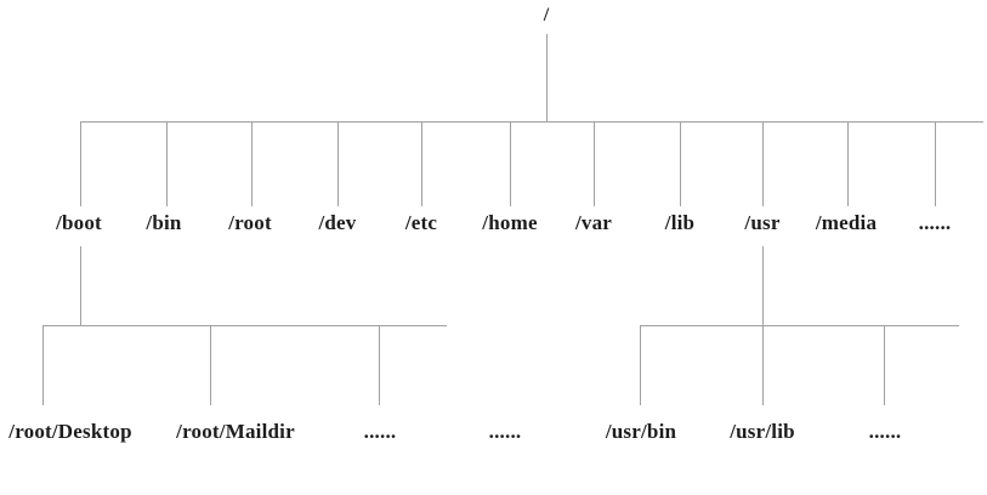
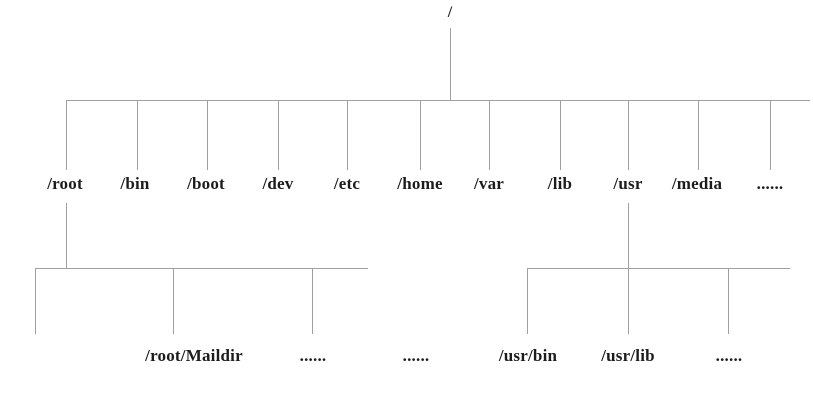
  /
- /boot
+ /root
  /bin
- /root
+ /boot
  /dev
  /etc
  /home
  /var
  /lib
  /usr
  /media
  ......
- /root/Desktop
  /root/Maildir
  ......
  ......
  /usr/bin
  /usr/lib
  ......
